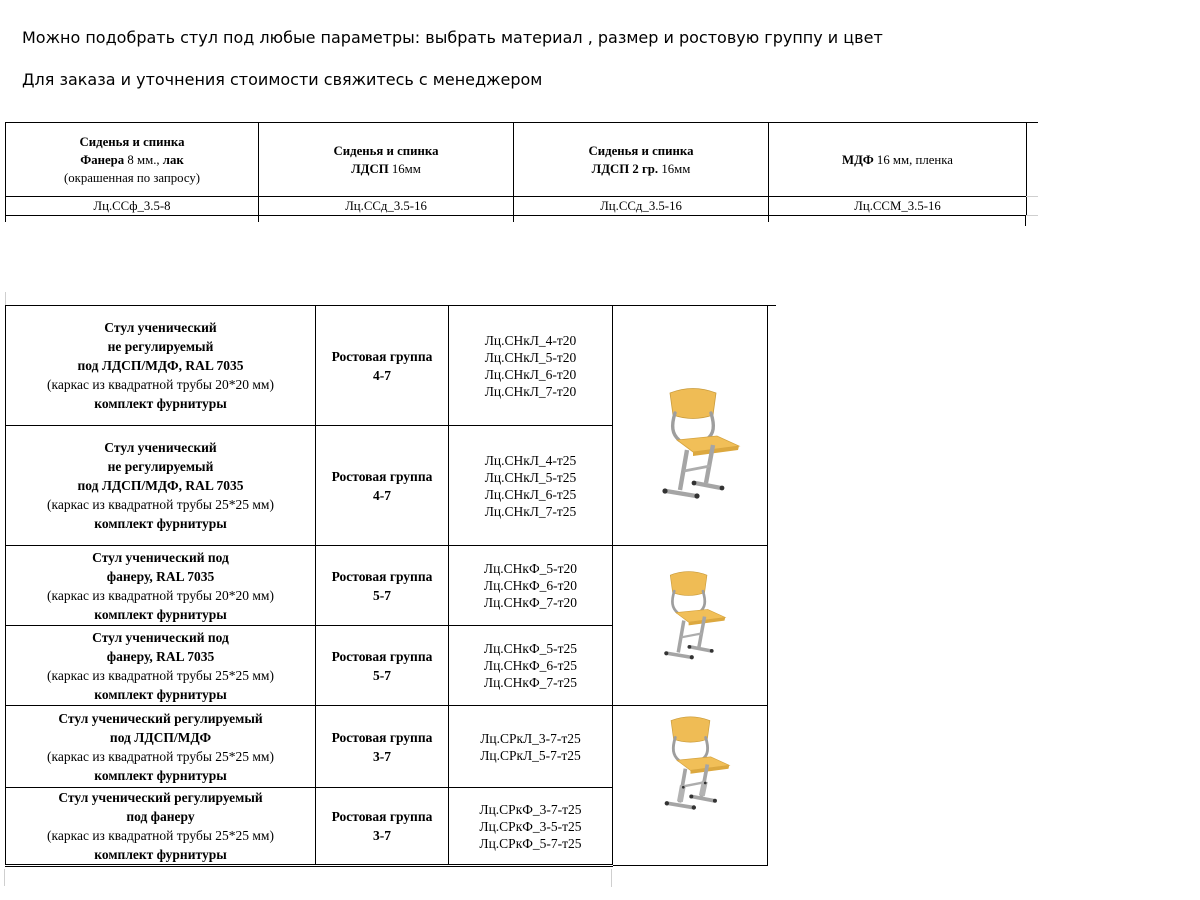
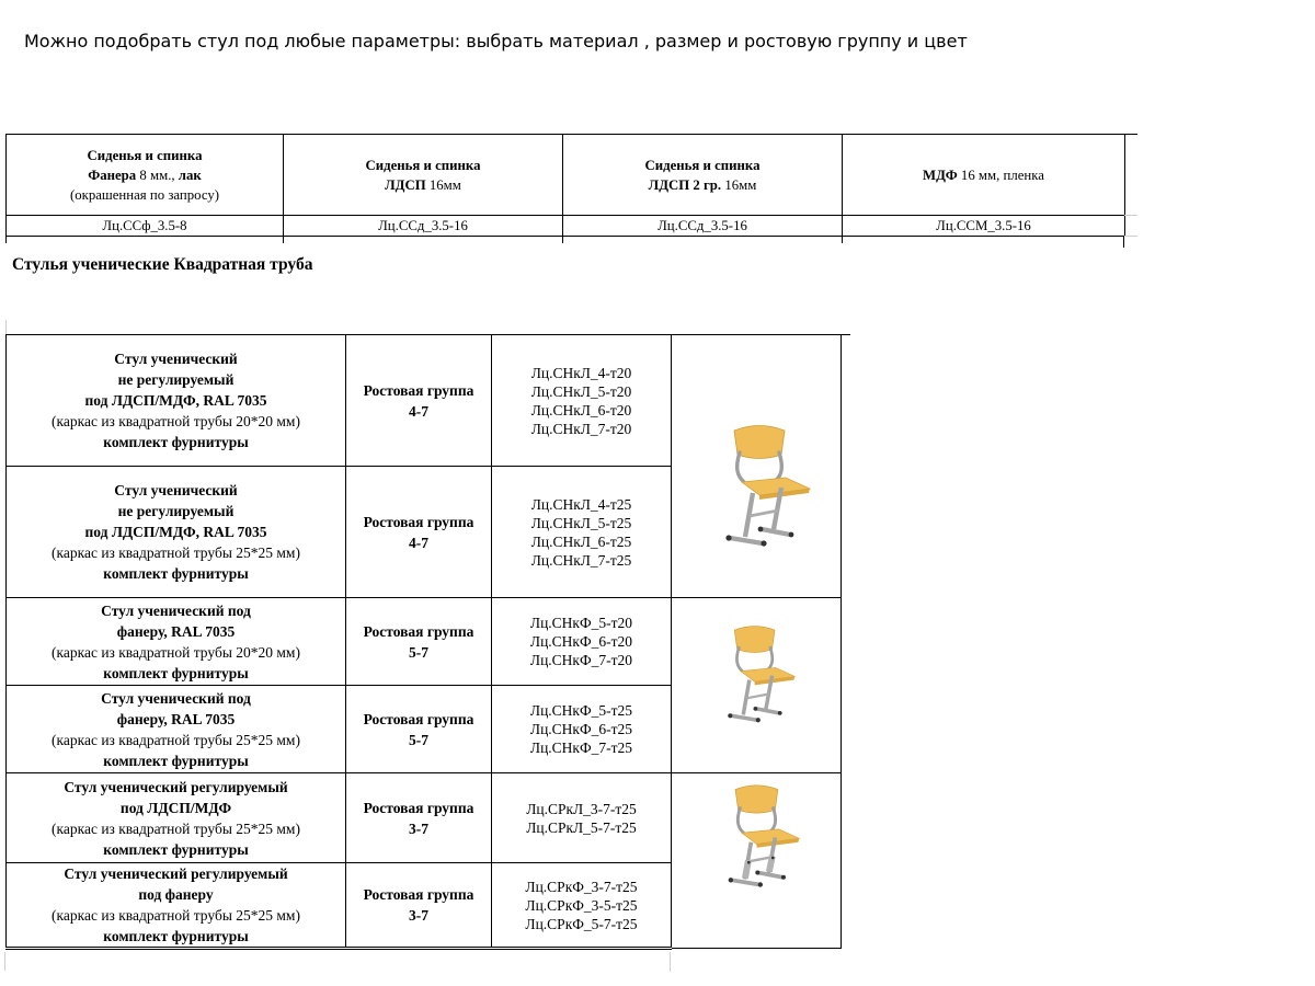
  Можно подобрать стул под любые параметры: выбрать материал , размер и ростовую группу и цвет
- Для заказа и уточнения стоимости свяжитесь с менеджером
  Сиденья и спинка Фанера 8 мм., лак (окрашенная по запросу)	Сиденья и спинка ЛДСП 16мм	Сиденья и спинка ЛДСП 2 гр. 16мм	МДФ 16 мм, пленка
  Лц.ССф_3.5-8	Лц.ССд_3.5-16	Лц.ССд_3.5-16	Лц.ССМ_3.5-16
+ Стулья ученические Квадратная труба
  Стул ученический не регулируемый под ЛДСП/МДФ, RAL 7035 (каркас из квадратной трубы 20*20 мм) комплект фурнитуры	Ростовая группа 4-7	Лц.СНкЛ_4-т20 Лц.СНкЛ_5-т20 Лц.СНкЛ_6-т20 Лц.СНкЛ_7-т20
  Стул ученический не регулируемый под ЛДСП/МДФ, RAL 7035 (каркас из квадратной трубы 25*25 мм) комплект фурнитуры	Ростовая группа 4-7	Лц.СНкЛ_4-т25 Лц.СНкЛ_5-т25 Лц.СНкЛ_6-т25 Лц.СНкЛ_7-т25
  Стул ученический под фанеру, RAL 7035 (каркас из квадратной трубы 20*20 мм) комплект фурнитуры	Ростовая группа 5-7	Лц.СНкФ_5-т20 Лц.СНкФ_6-т20 Лц.СНкФ_7-т20
  Стул ученический под фанеру, RAL 7035 (каркас из квадратной трубы 25*25 мм) комплект фурнитуры	Ростовая группа 5-7	Лц.СНкФ_5-т25 Лц.СНкФ_6-т25 Лц.СНкФ_7-т25
  Стул ученический регулируемый под ЛДСП/МДФ (каркас из квадратной трубы 25*25 мм) комплект фурнитуры	Ростовая группа 3-7	Лц.СРкЛ_3-7-т25 Лц.СРкЛ_5-7-т25
  Стул ученический регулируемый под фанеру (каркас из квадратной трубы 25*25 мм) комплект фурнитуры	Ростовая группа 3-7	Лц.СРкФ_3-7-т25 Лц.СРкФ_3-5-т25 Лц.СРкФ_5-7-т25
